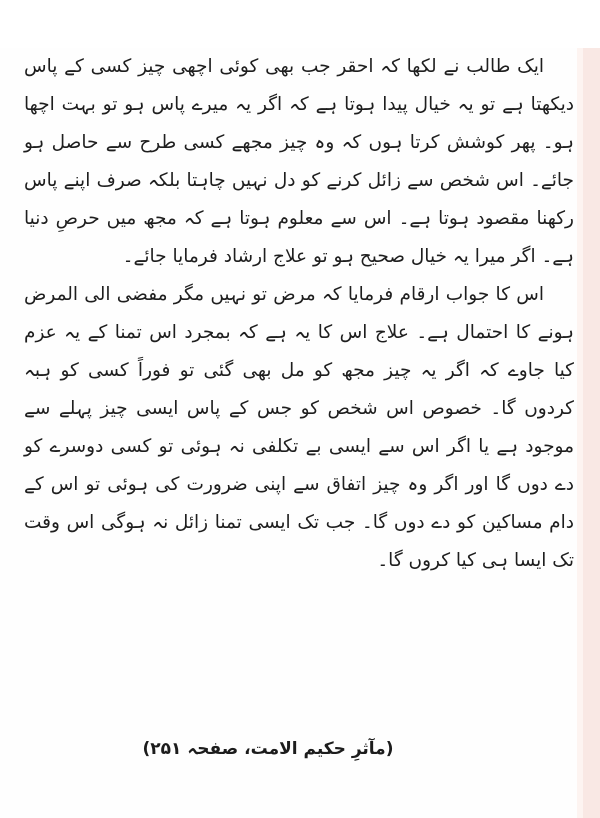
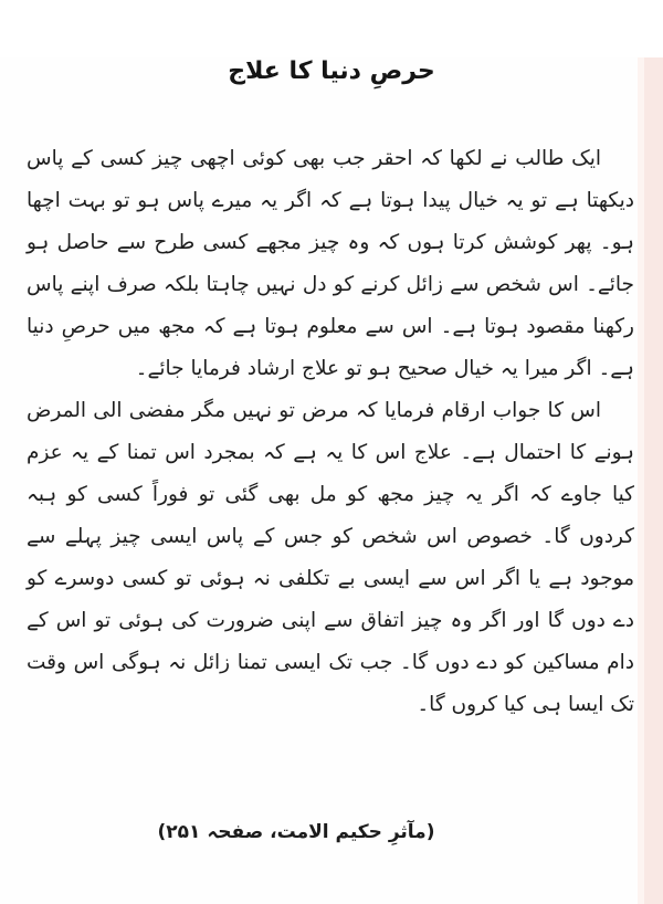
+ حرصِ دنیا کا علاج
  ایک طالب نے لکھا کہ احقر جب بھی کوئی اچھی چیز کسی کے پاس دیکھتا ہے تو یہ خیال پیدا ہوتا ہے کہ اگر یہ میرے پاس ہو تو بہت اچھا ہو۔ پھر کوشش کرتا ہوں کہ وہ چیز مجھے کسی طرح سے حاصل ہو جائے۔ اس شخص سے زائل کرنے کو دل نہیں چاہتا بلکہ صرف اپنے پاس رکھنا مقصود ہوتا ہے۔ اس سے معلوم ہوتا ہے کہ مجھ میں حرصِ دنیا ہے۔ اگر میرا یہ خیال صحیح ہو تو علاج ارشاد فرمایا جائے۔
  اس کا جواب ارقام فرمایا کہ مرض تو نہیں مگر مفضی الی المرض ہونے کا احتمال ہے۔ علاج اس کا یہ ہے کہ بمجرد اس تمنا کے یہ عزم کیا جاوے کہ اگر یہ چیز مجھ کو مل بھی گئی تو فوراً کسی کو ہبہ کردوں گا۔ خصوص اس شخص کو جس کے پاس ایسی چیز پہلے سے موجود ہے یا اگر اس سے ایسی بے تکلفی نہ ہوئی تو کسی دوسرے کو دے دوں گا اور اگر وہ چیز اتفاق سے اپنی ضرورت کی ہوئی تو اس کے دام مساکین کو دے دوں گا۔ جب تک ایسی تمنا زائل نہ ہوگی اس وقت تک ایسا ہی کیا کروں گا۔
  (مآثرِ حکیم الامت، صفحہ ۲۵۱)
